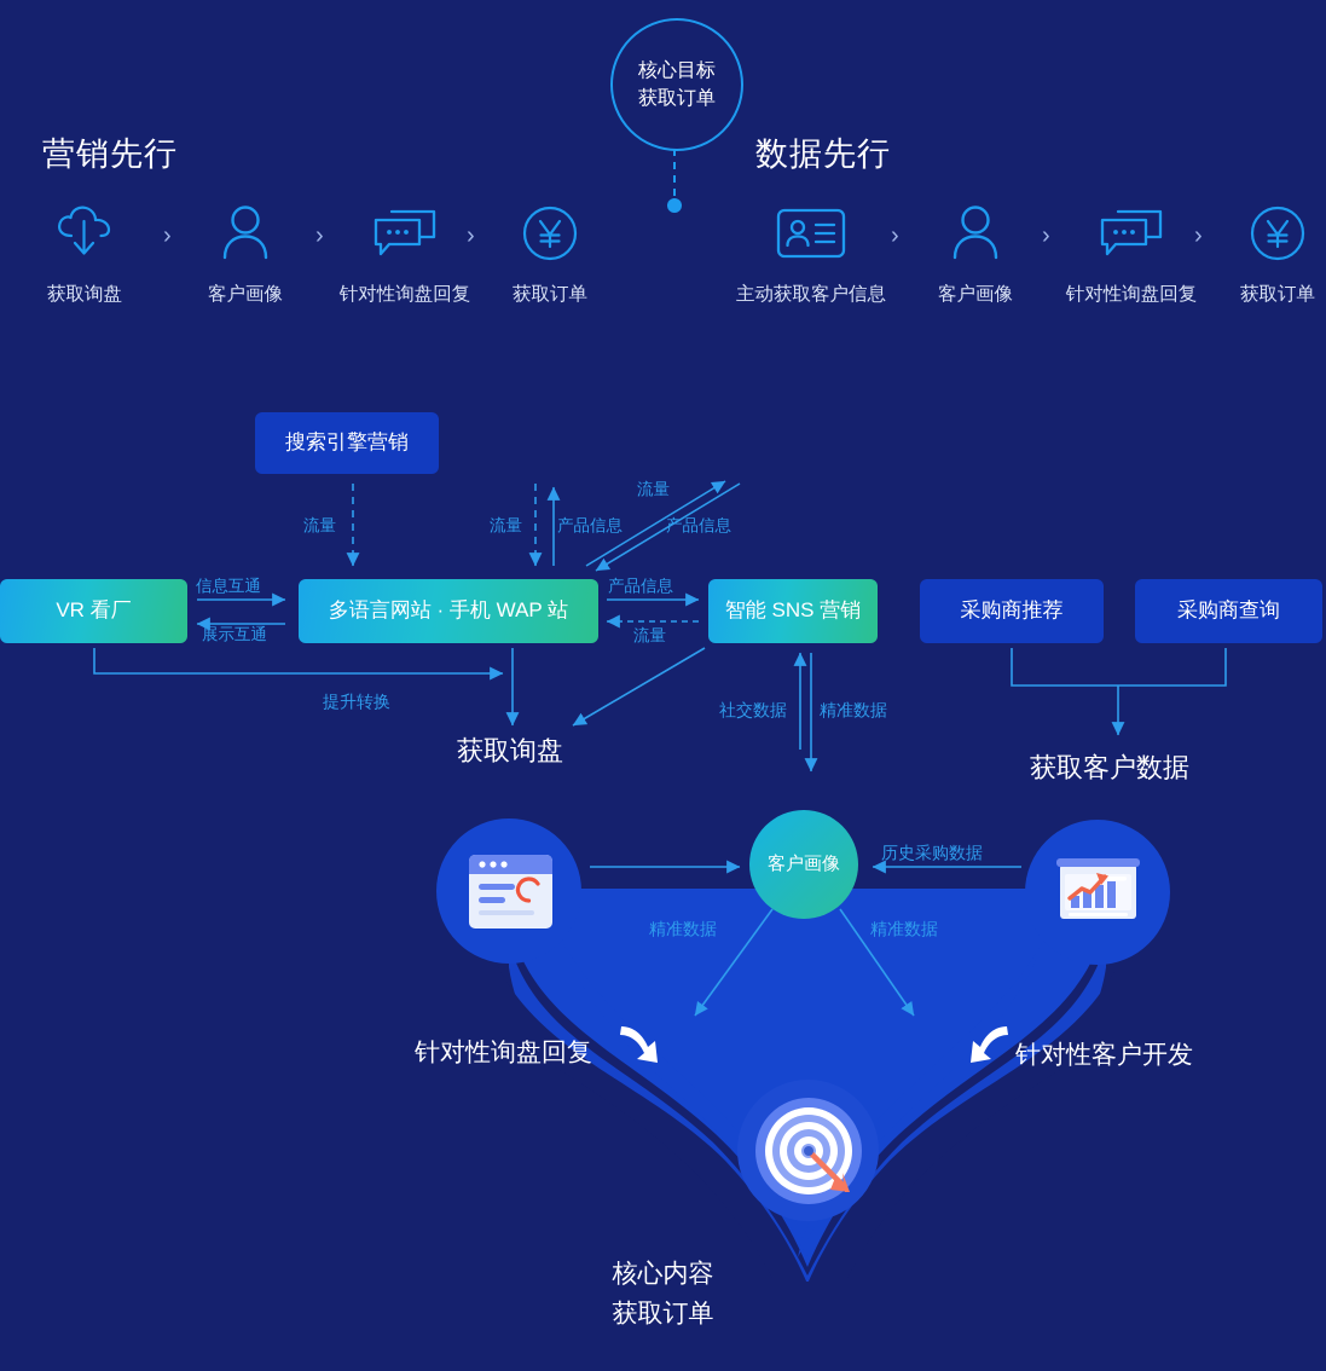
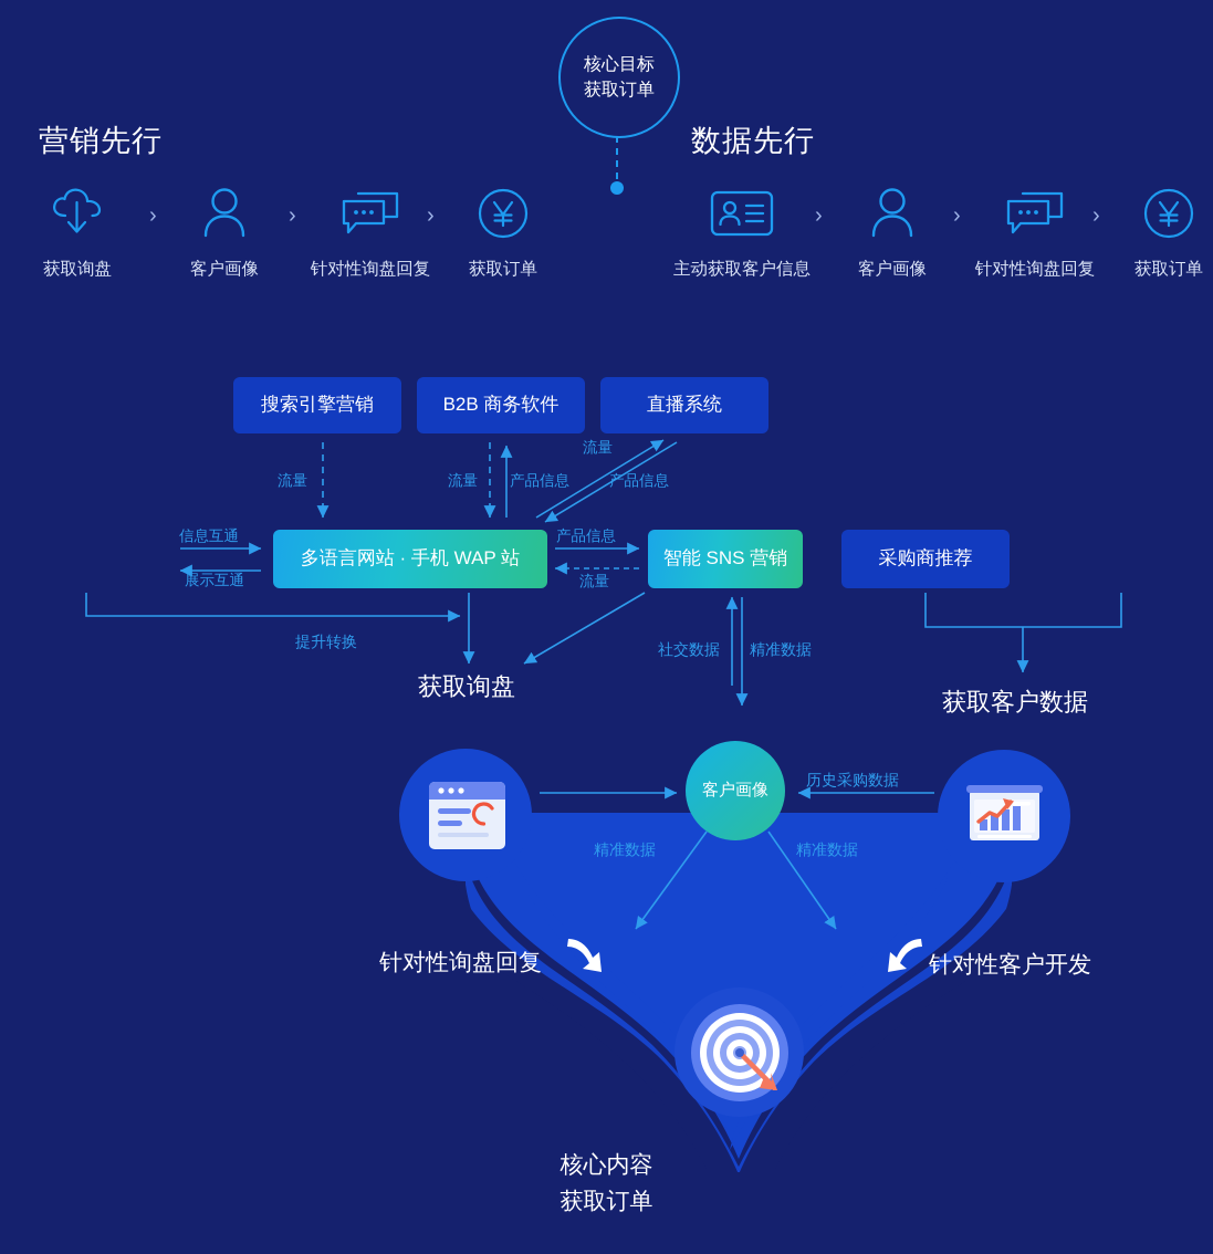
  核心目标
  获取订单
  营销先行
  数据先行
  获取询盘
  ›
  客户画像
  ›
  针对性询盘回复
  ›
  获取订单
  主动获取客户信息
  ›
  客户画像
  ›
  针对性询盘回复
  ›
  获取订单
  搜索引擎营销
+ B2B 商务软件
+ 直播系统
  流量
  流量
  产品信息
  流量
  产品信息
  信息互通
  展示互通
  产品信息
  流量
  提升转换
  社交数据
  精准数据
  精准数据
  精准数据
  历史采购数据
- VR 看厂
  多语言网站 · 手机 WAP 站
  智能 SNS 营销
  采购商推荐
- 采购商查询
  获取询盘
  获取客户数据
  客户画像
  针对性询盘回复
  针对性客户开发
  核心内容
  获取订单
